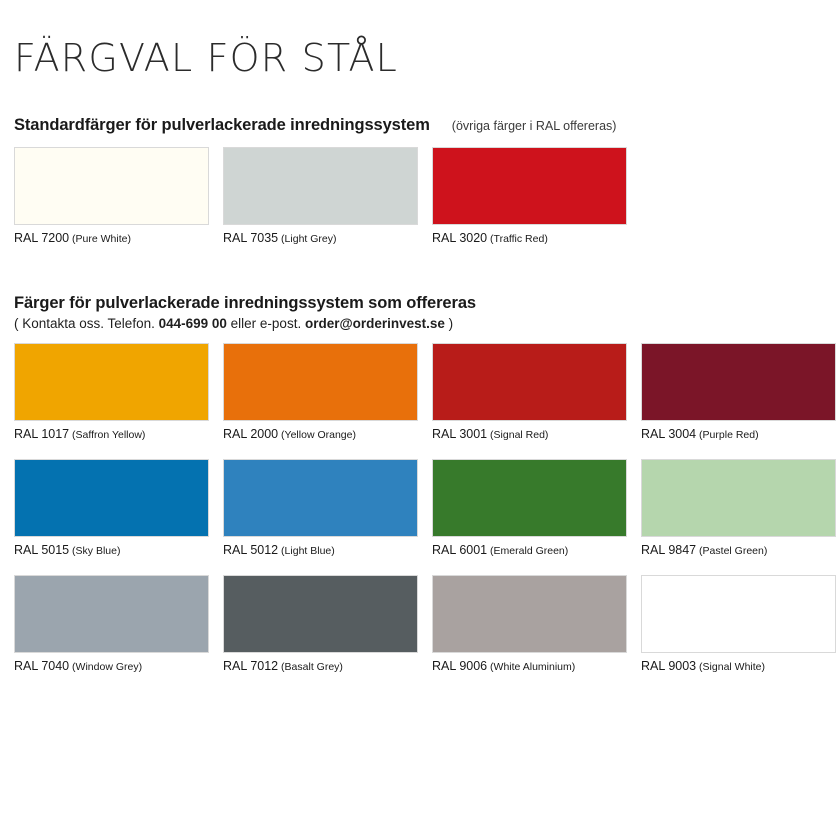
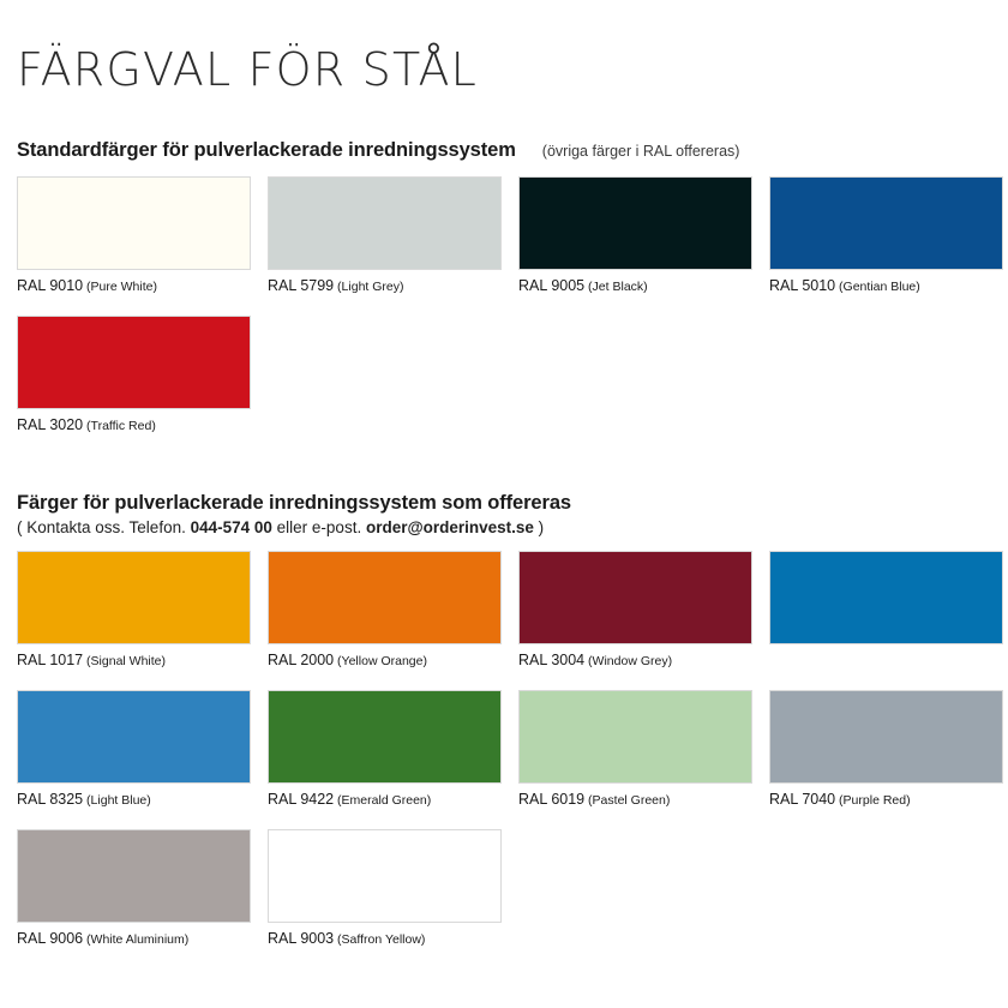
  FÄRGVAL FÖR STÅL
  Standardfärger för pulverlackerade inredningssystem
  (övriga färger i RAL offereras)
- RAL 7200 (Pure White)
+ RAL 9010 (Pure White)
- RAL 7035 (Light Grey)
+ RAL 5799 (Light Grey)
+ RAL 9005 (Jet Black)
+ RAL 5010 (Gentian Blue)
  RAL 3020 (Traffic Red)
  Färger för pulverlackerade inredningssystem som offereras
- ( Kontakta oss. Telefon. 044-699 00 eller e-post. order@orderinvest.se )
+ ( Kontakta oss. Telefon. 044-574 00 eller e-post. order@orderinvest.se )
- RAL 1017 (Saffron Yellow)
+ RAL 1017 (Signal White)
  RAL 2000 (Yellow Orange)
- RAL 3001 (Signal Red)
- RAL 3004 (Purple Red)
+ RAL 3004 (Window Grey)
- RAL 5015 (Sky Blue)
- RAL 5012 (Light Blue)
+ RAL 8325 (Light Blue)
- RAL 6001 (Emerald Green)
+ RAL 9422 (Emerald Green)
- RAL 9847 (Pastel Green)
+ RAL 6019 (Pastel Green)
- RAL 7040 (Window Grey)
+ RAL 7040 (Purple Red)
- RAL 7012 (Basalt Grey)
  RAL 9006 (White Aluminium)
- RAL 9003 (Signal White)
+ RAL 9003 (Saffron Yellow)
